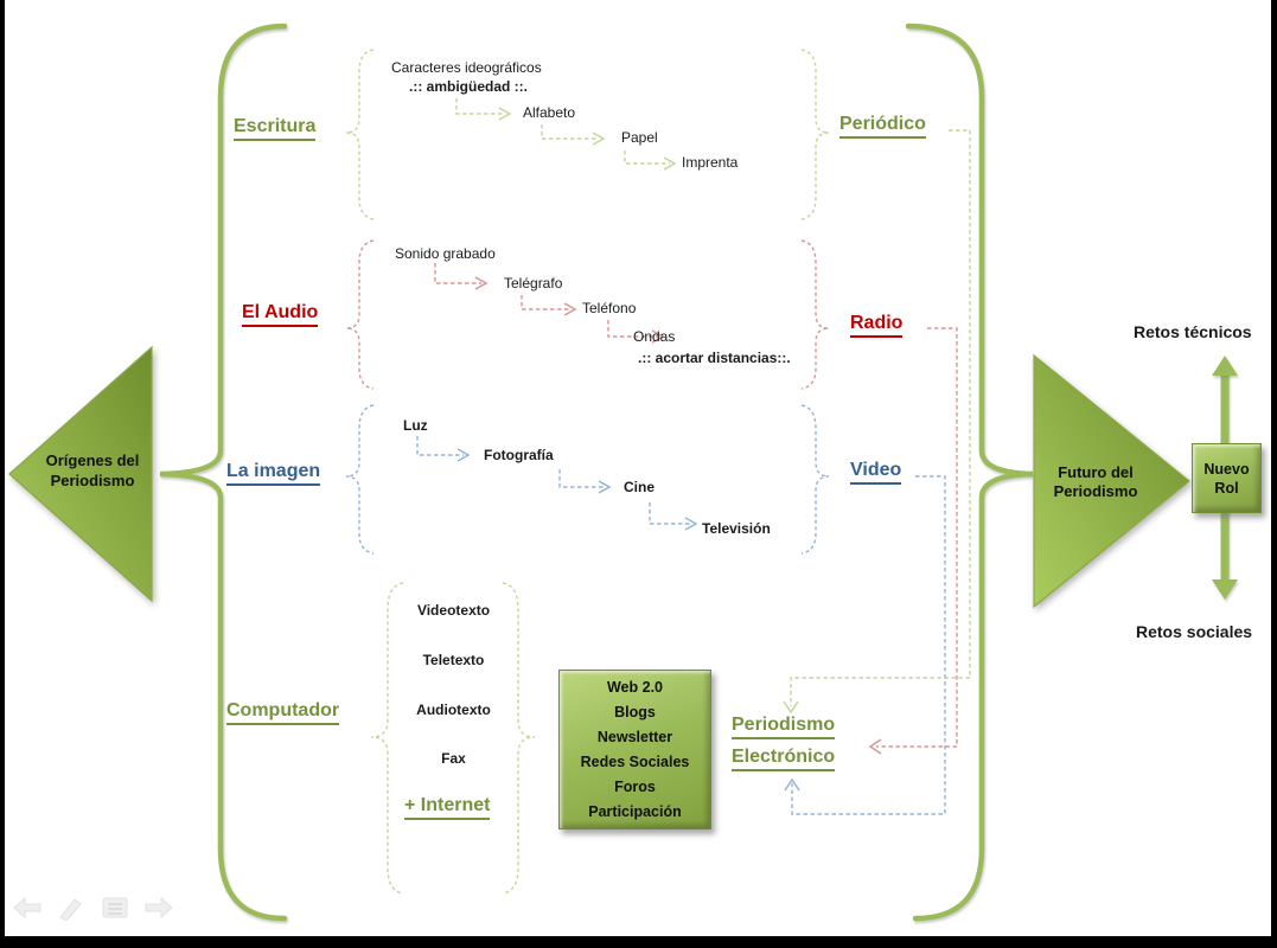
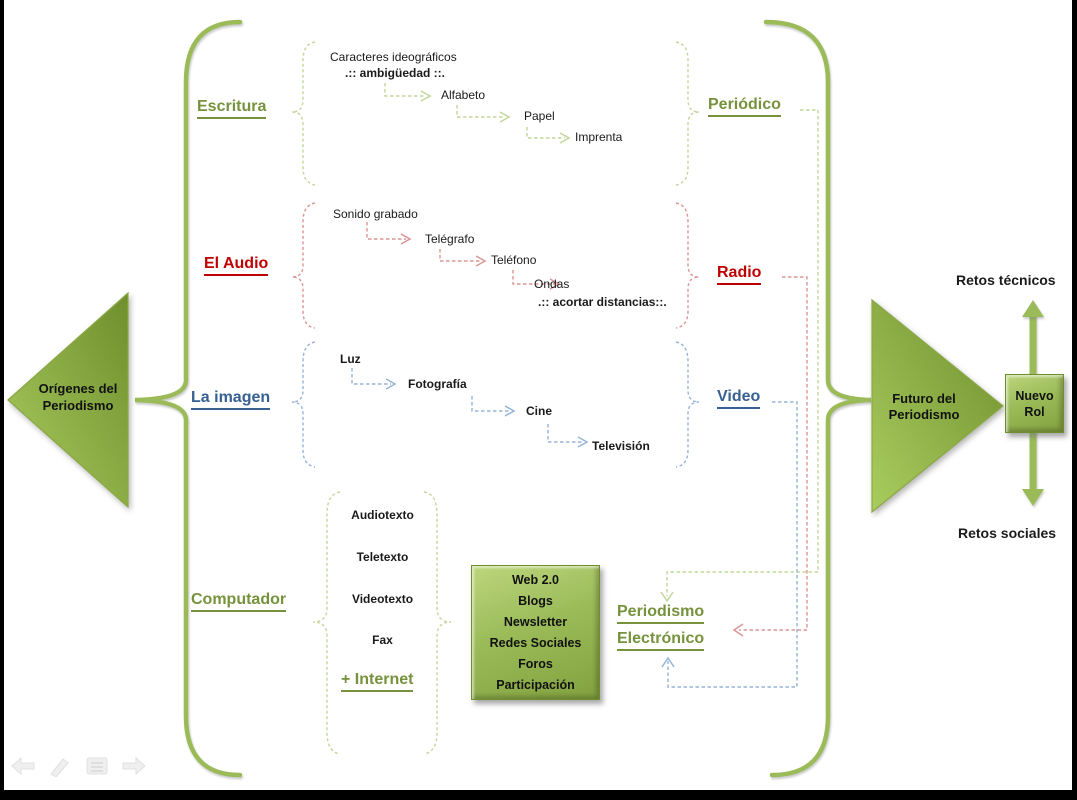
  Orígenes del
  Periodismo
  Futuro del
  Periodismo
  Escritura
  El Audio
  La imagen
  Computador
  Periódico
  Radio
  Video
  Periodismo
  Electrónico
  Caracteres ideográficos
  .:: ambigüedad ::.
  Alfabeto
  Papel
  Imprenta
  Sonido grabado
  Telégrafo
  Teléfono
  Ondas
  .:: acortar distancias::.
  Luz
  Fotografía
  Cine
  Televisión
- Videotexto
+ Audiotexto
  Teletexto
- Audiotexto
+ Videotexto
  Fax
  + Internet
  Web 2.0
  Blogs
  Newsletter
  Redes Sociales
  Foros
  Participación
  Nuevo
  Rol
  Retos técnicos
  Retos sociales
